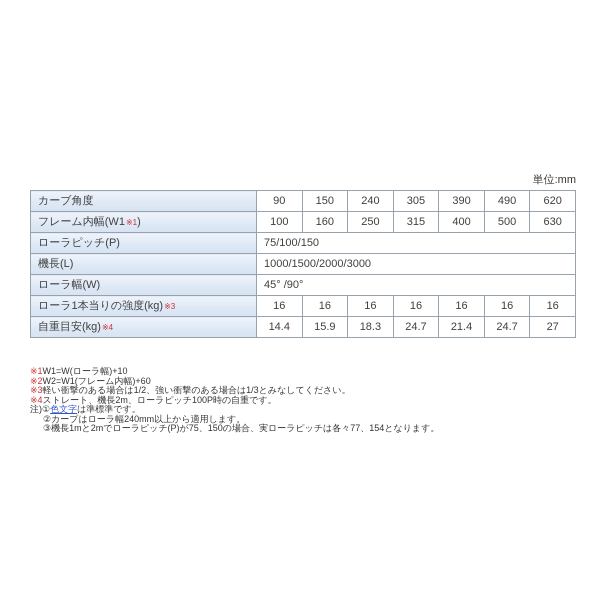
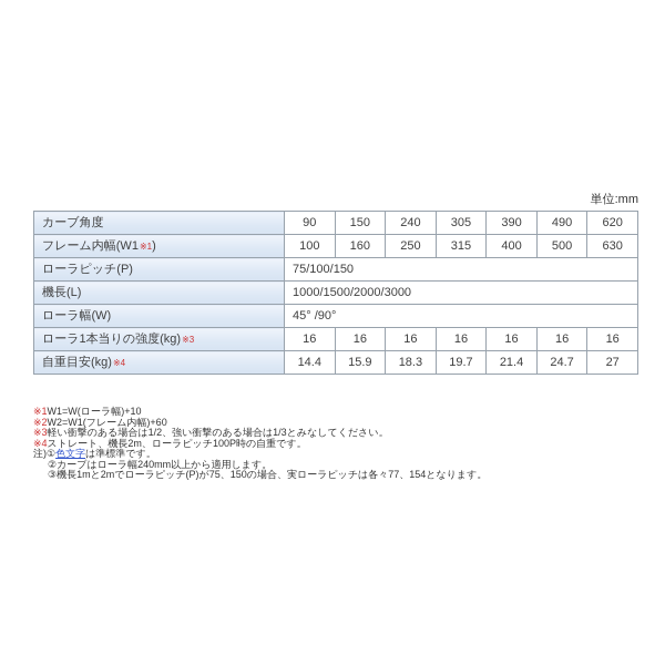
  単位:mm
  カーブ角度	90	150	240	305	390	490	620
  フレーム内幅(W1※1)	100	160	250	315	400	500	630
  ローラピッチ(P)	75/100/150
  機長(L)	1000/1500/2000/3000
  ローラ幅(W)	45° /90°
  ローラ1本当りの強度(kg)※3	16	16	16	16	16	16	16
- 自重目安(kg)※4	14.4	15.9	18.3	24.7	21.4	24.7	27
+ 自重目安(kg)※4	14.4	15.9	18.3	19.7	21.4	24.7	27
  ※1W1=W(ローラ幅)+10
  ※2W2=W1(フレーム内幅)+60
  ※3軽い衝撃のある場合は1/2、強い衝撃のある場合は1/3とみなしてください。
  ※4ストレート、機長2m、ローラピッチ100P時の自重です。
  注)①色文字は準標準です。
  ②カーブはローラ幅240mm以上から適用します。
  ③機長1mと2mでローラピッチ(P)が75、150の場合、実ローラピッチは各々77、154となります。
